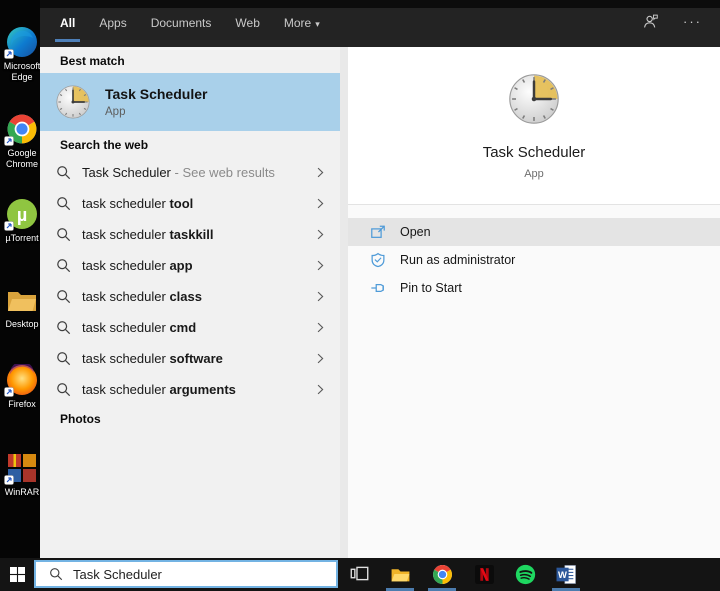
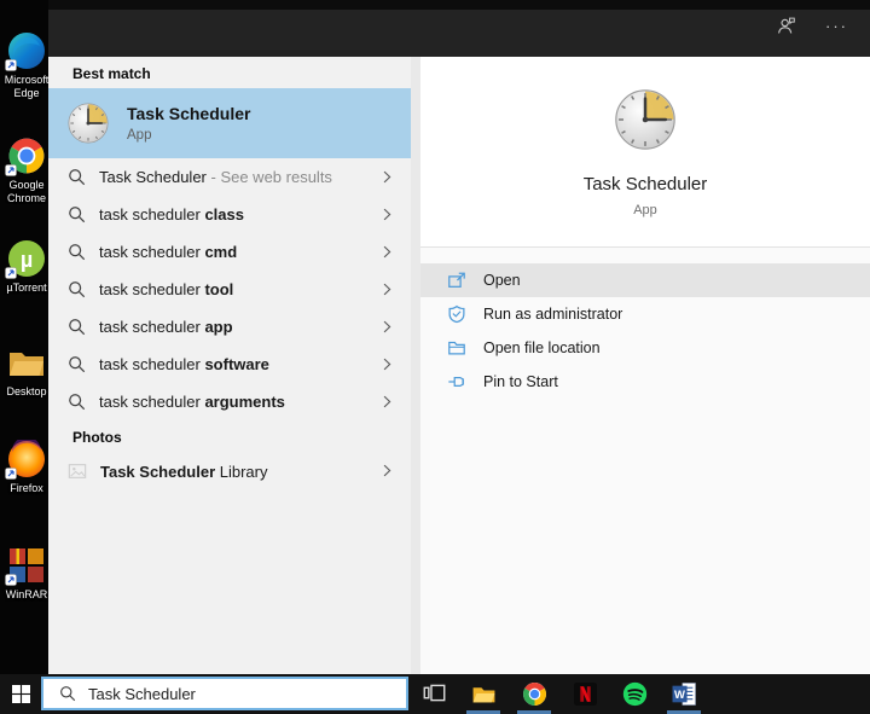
  Microsoft Edge
  Google Chrome
  µ
  µTorrent
  Desktop
  Firefox
  WinRAR
- All
- Apps
- Documents
- Web
- More ▾
  ···
  Best match
  Task Scheduler
  App
- Search the web
  Task Scheduler - See web results
- task scheduler tool
+ task scheduler class
- task scheduler taskkill
- task scheduler app
+ task scheduler cmd
- task scheduler class
+ task scheduler tool
- task scheduler cmd
+ task scheduler app
  task scheduler software
  task scheduler arguments
  Photos
+ Task Scheduler Library
  Task Scheduler
  App
  Open
  Run as administrator
+ Open file location
  Pin to Start
  Task Scheduler
